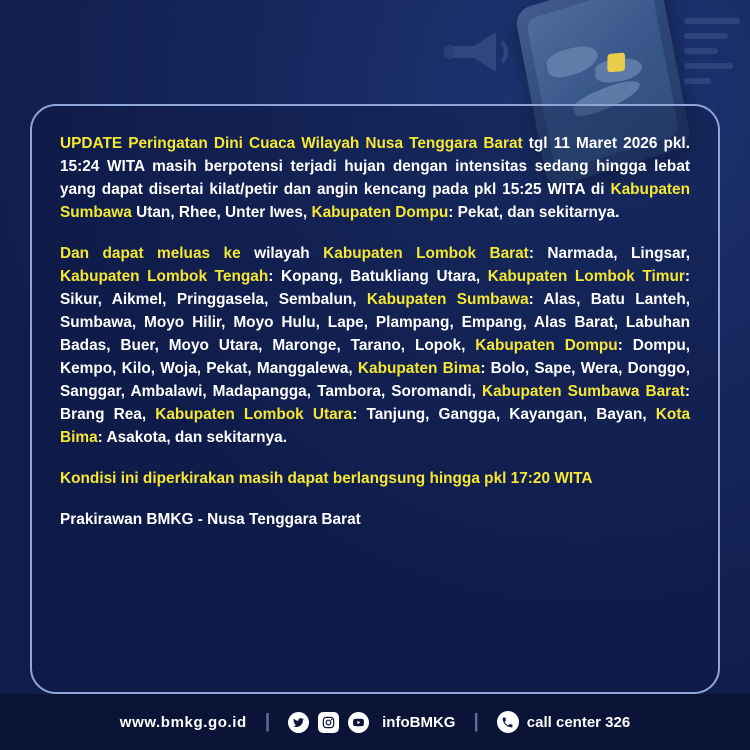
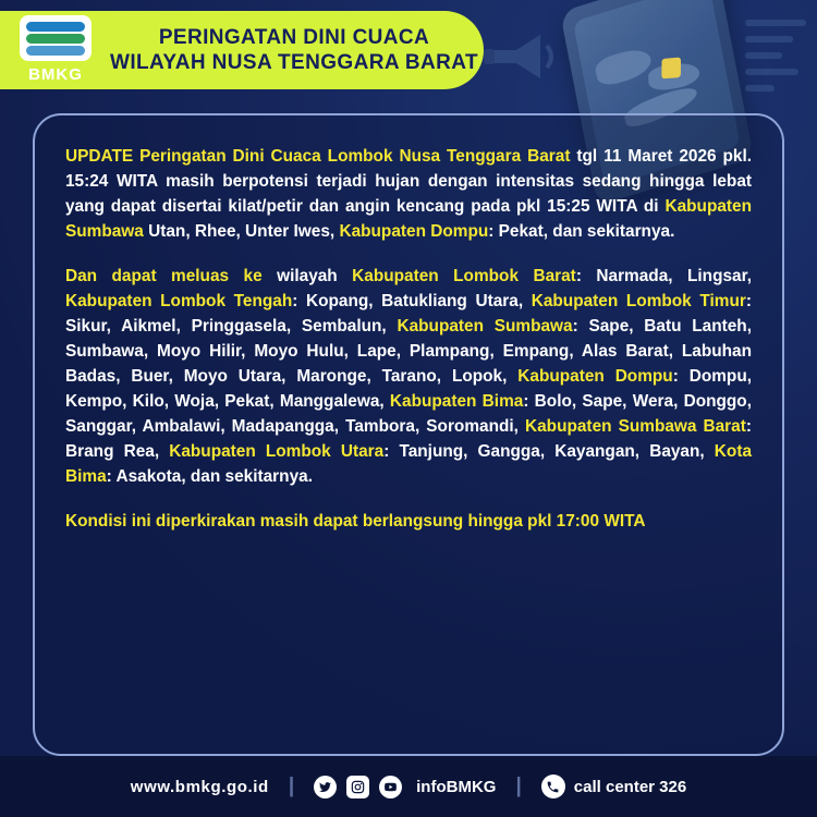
+ PERINGATAN DINI CUACA
+ WILAYAH NUSA TENGGARA BARAT
+ BMKG
- UPDATE Peringatan Dini Cuaca Wilayah Nusa Tenggara Barat tgl 11 Maret 2026 pkl. 15:24 WITA masih berpotensi terjadi hujan dengan intensitas sedang hingga lebat yang dapat disertai kilat/petir dan angin kencang pada pkl 15:25 WITA di Kabupaten Sumbawa Utan, Rhee, Unter Iwes, Kabupaten Dompu: Pekat, dan sekitarnya.
+ UPDATE Peringatan Dini Cuaca Lombok Nusa Tenggara Barat tgl 11 Maret 2026 pkl. 15:24 WITA masih berpotensi terjadi hujan dengan intensitas sedang hingga lebat yang dapat disertai kilat/petir dan angin kencang pada pkl 15:25 WITA di Kabupaten Sumbawa Utan, Rhee, Unter Iwes, Kabupaten Dompu: Pekat, dan sekitarnya.
- Dan dapat meluas ke wilayah Kabupaten Lombok Barat: Narmada, Lingsar, Kabupaten Lombok Tengah: Kopang, Batukliang Utara, Kabupaten Lombok Timur: Sikur, Aikmel, Pringgasela, Sembalun, Kabupaten Sumbawa: Alas, Batu Lanteh, Sumbawa, Moyo Hilir, Moyo Hulu, Lape, Plampang, Empang, Alas Barat, Labuhan Badas, Buer, Moyo Utara, Maronge, Tarano, Lopok, Kabupaten Dompu: Dompu, Kempo, Kilo, Woja, Pekat, Manggalewa, Kabupaten Bima: Bolo, Sape, Wera, Donggo, Sanggar, Ambalawi, Madapangga, Tambora, Soromandi, Kabupaten Sumbawa Barat: Brang Rea, Kabupaten Lombok Utara: Tanjung, Gangga, Kayangan, Bayan, Kota Bima: Asakota, dan sekitarnya.
+ Dan dapat meluas ke wilayah Kabupaten Lombok Barat: Narmada, Lingsar, Kabupaten Lombok Tengah: Kopang, Batukliang Utara, Kabupaten Lombok Timur: Sikur, Aikmel, Pringgasela, Sembalun, Kabupaten Sumbawa: Sape, Batu Lanteh, Sumbawa, Moyo Hilir, Moyo Hulu, Lape, Plampang, Empang, Alas Barat, Labuhan Badas, Buer, Moyo Utara, Maronge, Tarano, Lopok, Kabupaten Dompu: Dompu, Kempo, Kilo, Woja, Pekat, Manggalewa, Kabupaten Bima: Bolo, Sape, Wera, Donggo, Sanggar, Ambalawi, Madapangga, Tambora, Soromandi, Kabupaten Sumbawa Barat: Brang Rea, Kabupaten Lombok Utara: Tanjung, Gangga, Kayangan, Bayan, Kota Bima: Asakota, dan sekitarnya.
- Kondisi ini diperkirakan masih dapat berlangsung hingga pkl 17:20 WITA
+ Kondisi ini diperkirakan masih dapat berlangsung hingga pkl 17:00 WITA
- Prakirawan BMKG - Nusa Tenggara Barat
  www.bmkg.go.id
  |
  infoBMKG
  |
  call center 326
